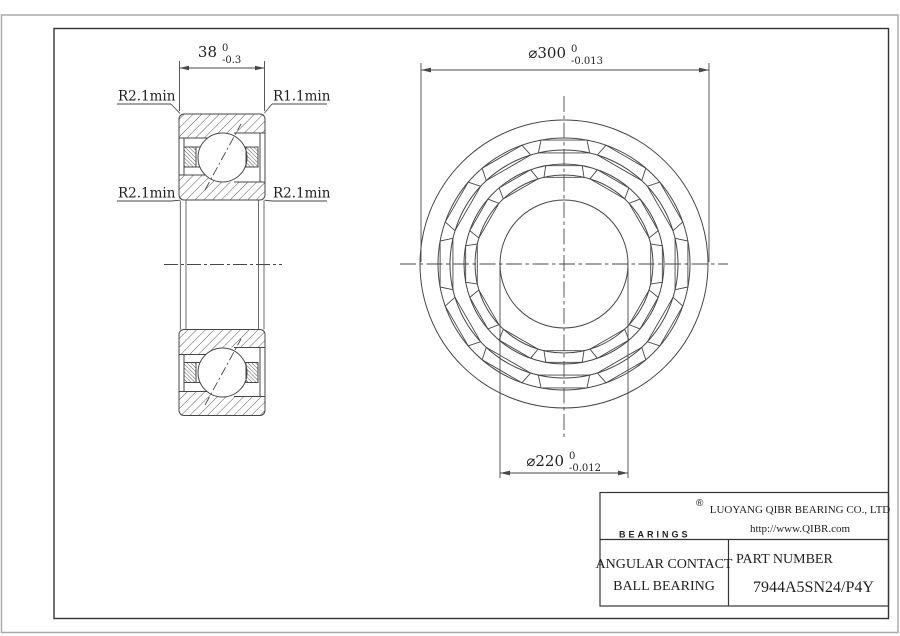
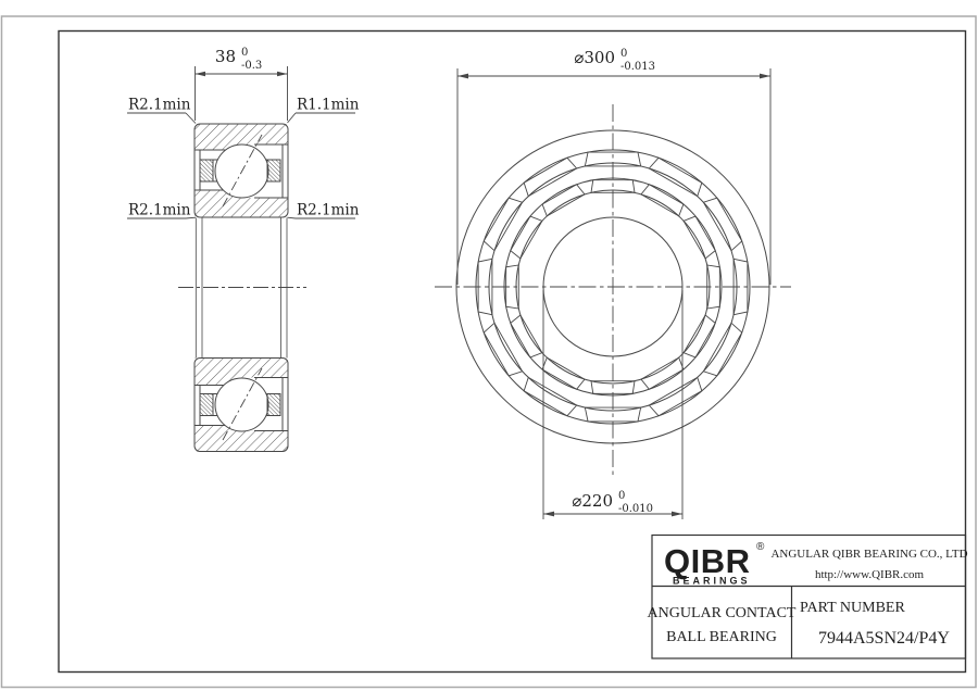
  38
  0
  -0.3
  R2.1min
  R1.1min
  R2.1min
  R2.1min
  ⌀300
  0
  -0.013
  ⌀220
  0
- -0.012
+ -0.010
+ QIBR
  ®
  BEARINGS
- LUOYANG QIBR BEARING CO., LTD
+ ANGULAR QIBR BEARING CO., LTD
  http://www.QIBR.com
  ANGULAR CONTACT
  BALL BEARING
  PART NUMBER
  7944A5SN24/P4Y
